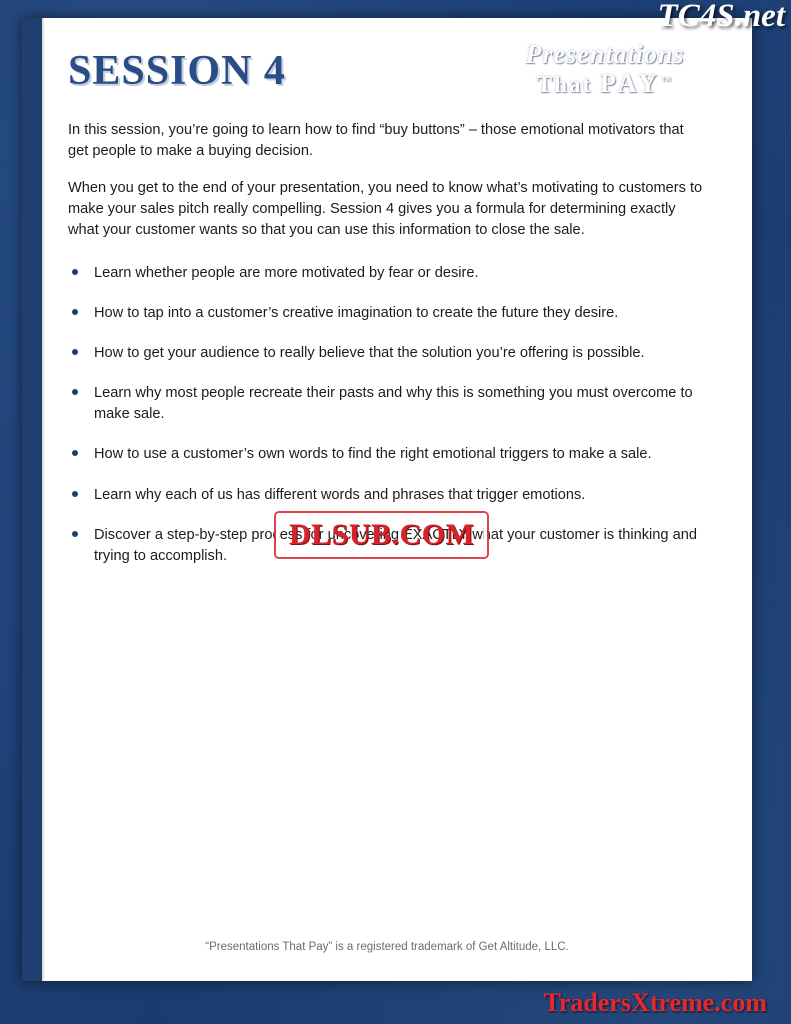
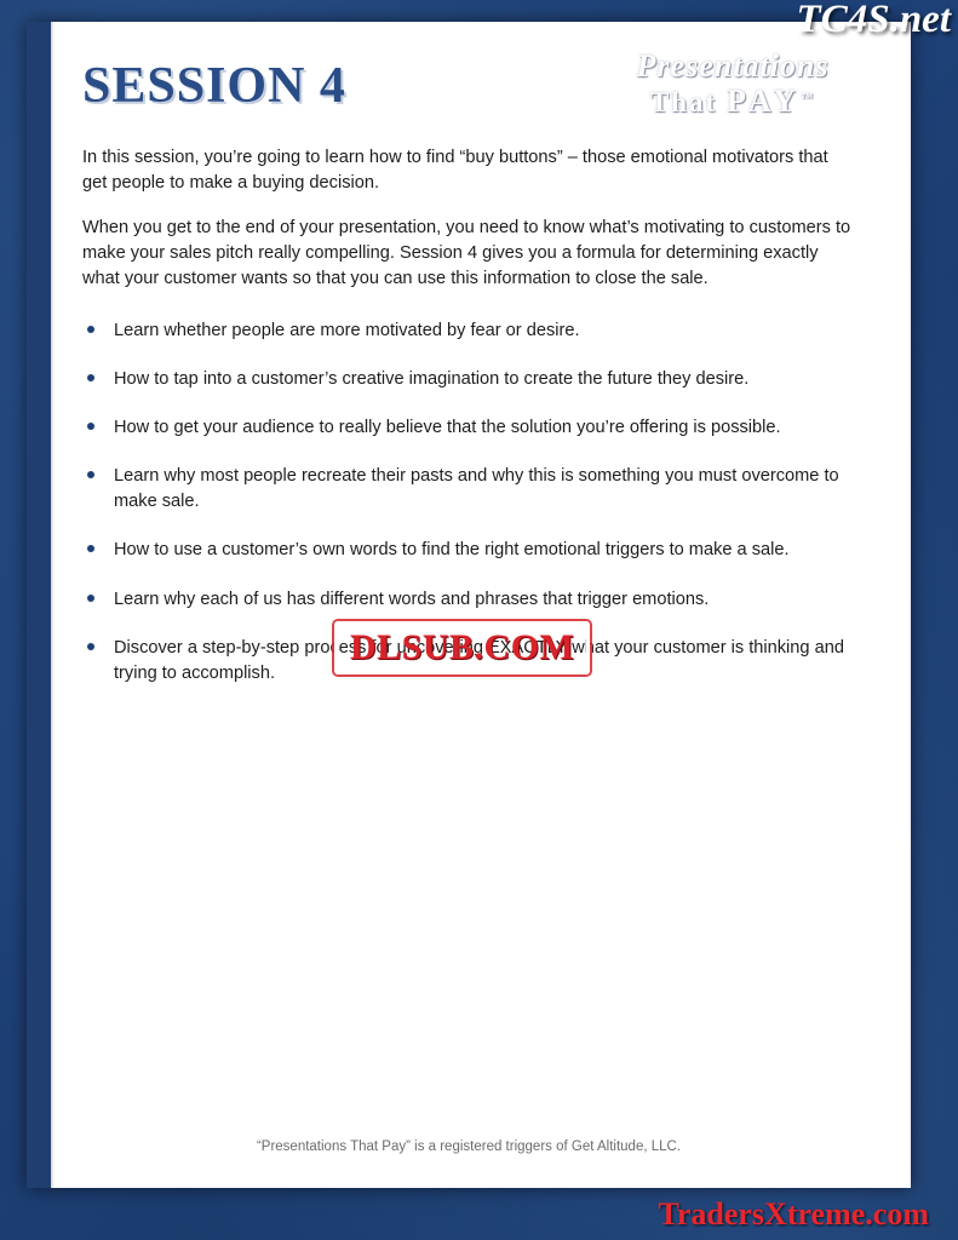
  Presentations
  That PAY™
  SESSION 4
  In this session, you’re going to learn how to find “buy buttons” – those emotional motivators that get people to make a buying decision.
  When you get to the end of your presentation, you need to know what’s motivating to customers to make your sales pitch really compelling. Session 4 gives you a formula for determining exactly what your customer wants so that you can use this information to close the sale.
  Learn whether people are more motivated by fear or desire.
  How to tap into a customer’s creative imagination to create the future they desire.
  How to get your audience to really believe that the solution you’re offering is possible.
  Learn why most people recreate their pasts and why this is something you must overcome to make sale.
  How to use a customer’s own words to find the right emotional triggers to make a sale.
  Learn why each of us has different words and phrases that trigger emotions.
  Discover a step-by-step process for uncovering EXACTLY what your customer is thinking and trying to accomplish.
- “Presentations That Pay” is a registered trademark of Get Altitude, LLC.
+ “Presentations That Pay” is a registered triggers of Get Altitude, LLC.
  DLSUB.COM
  TC4S.net
  TradersXtreme.com
